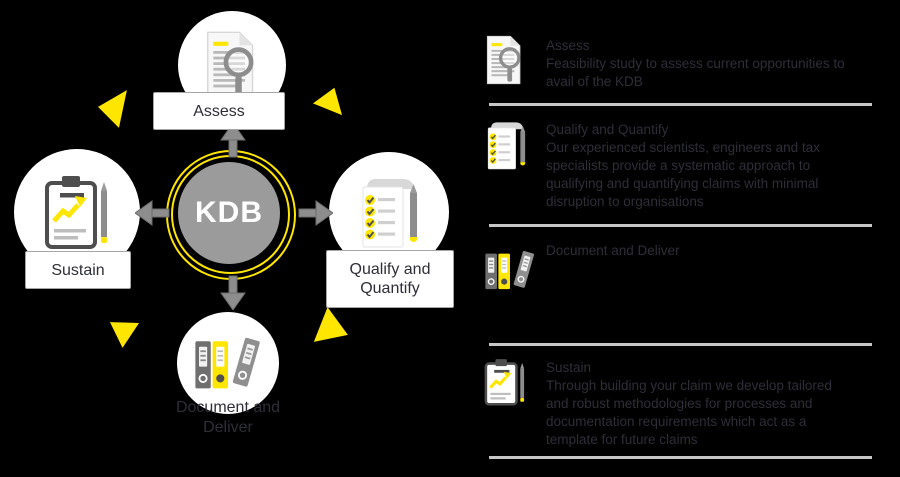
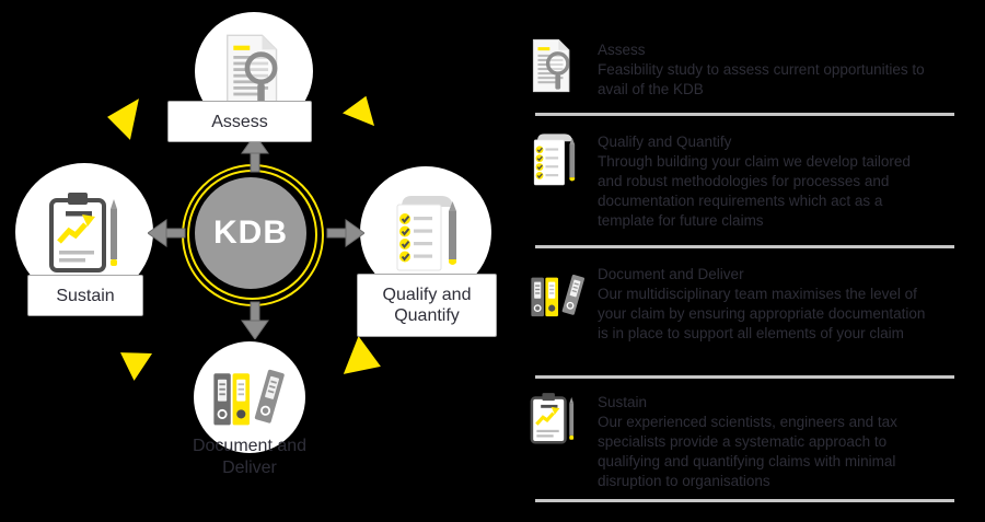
  KDB
  Assess
  Qualify and Quantify
  Document and Deliver
  Sustain
  Assess
  Feasibility study to assess current opportunities to avail of the KDB
  Qualify and Quantify
- Our experienced scientists, engineers and tax specialists provide a systematic approach to qualifying and quantifying claims with minimal disruption to organisations
+ Through building your claim we develop tailored and robust methodologies for processes and documentation requirements which act as a template for future claims
  Document and Deliver
+ Our multidisciplinary team maximises the level of your claim by ensuring appropriate documentation is in place to support all elements of your claim
  Sustain
- Through building your claim we develop tailored and robust methodologies for processes and documentation requirements which act as a template for future claims
+ Our experienced scientists, engineers and tax specialists provide a systematic approach to qualifying and quantifying claims with minimal disruption to organisations
